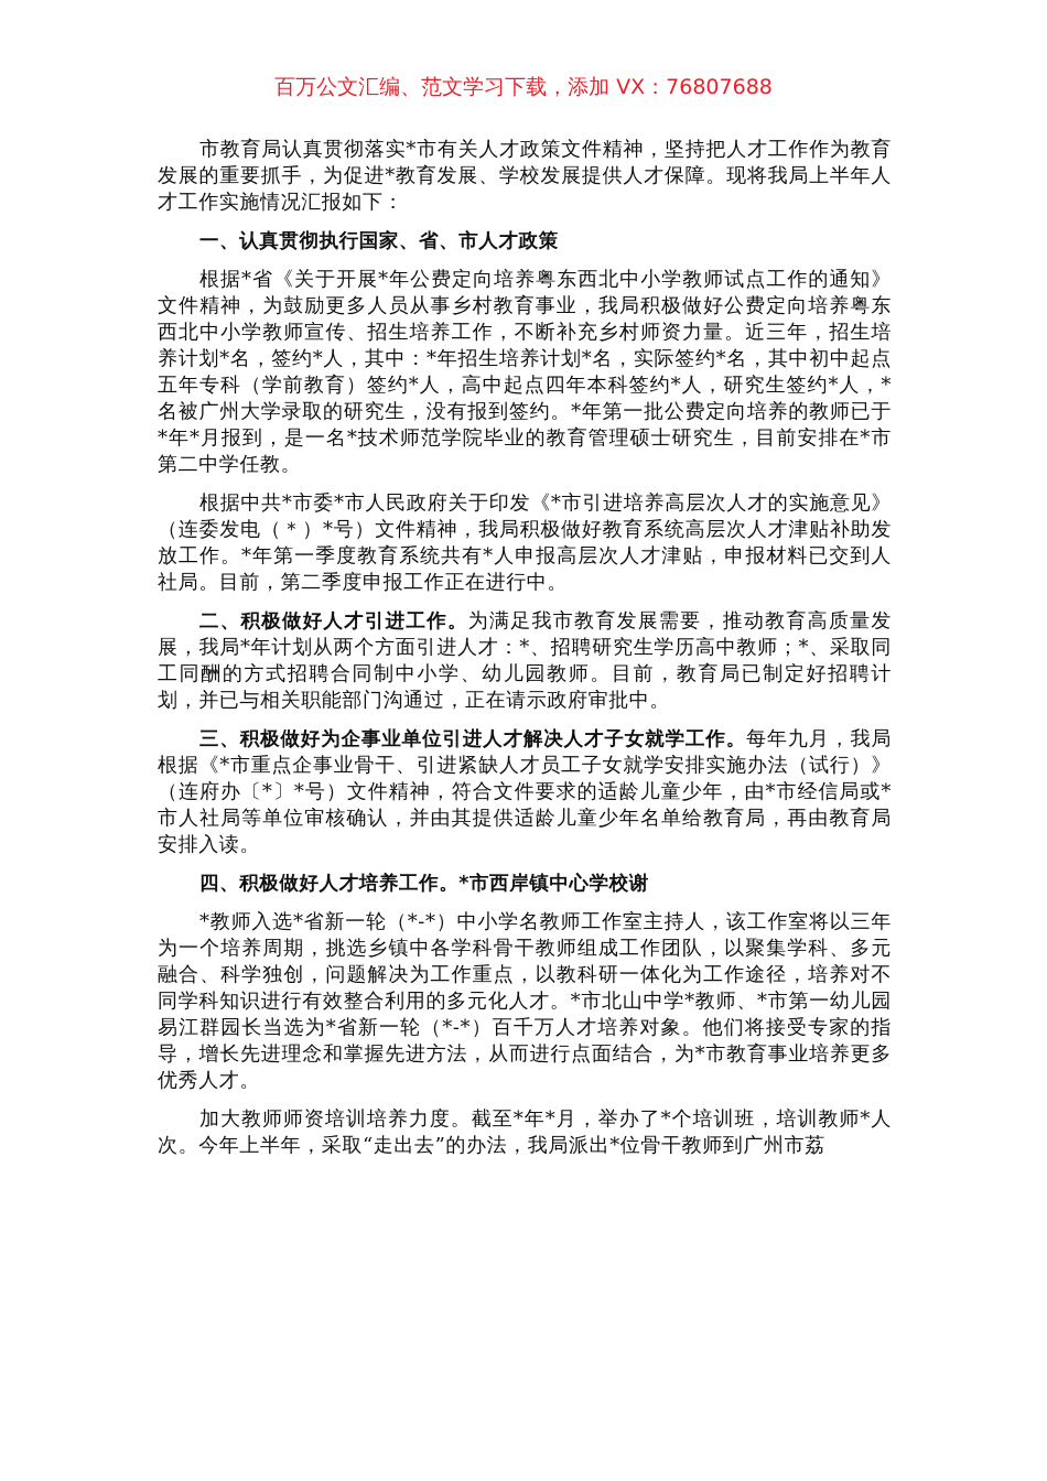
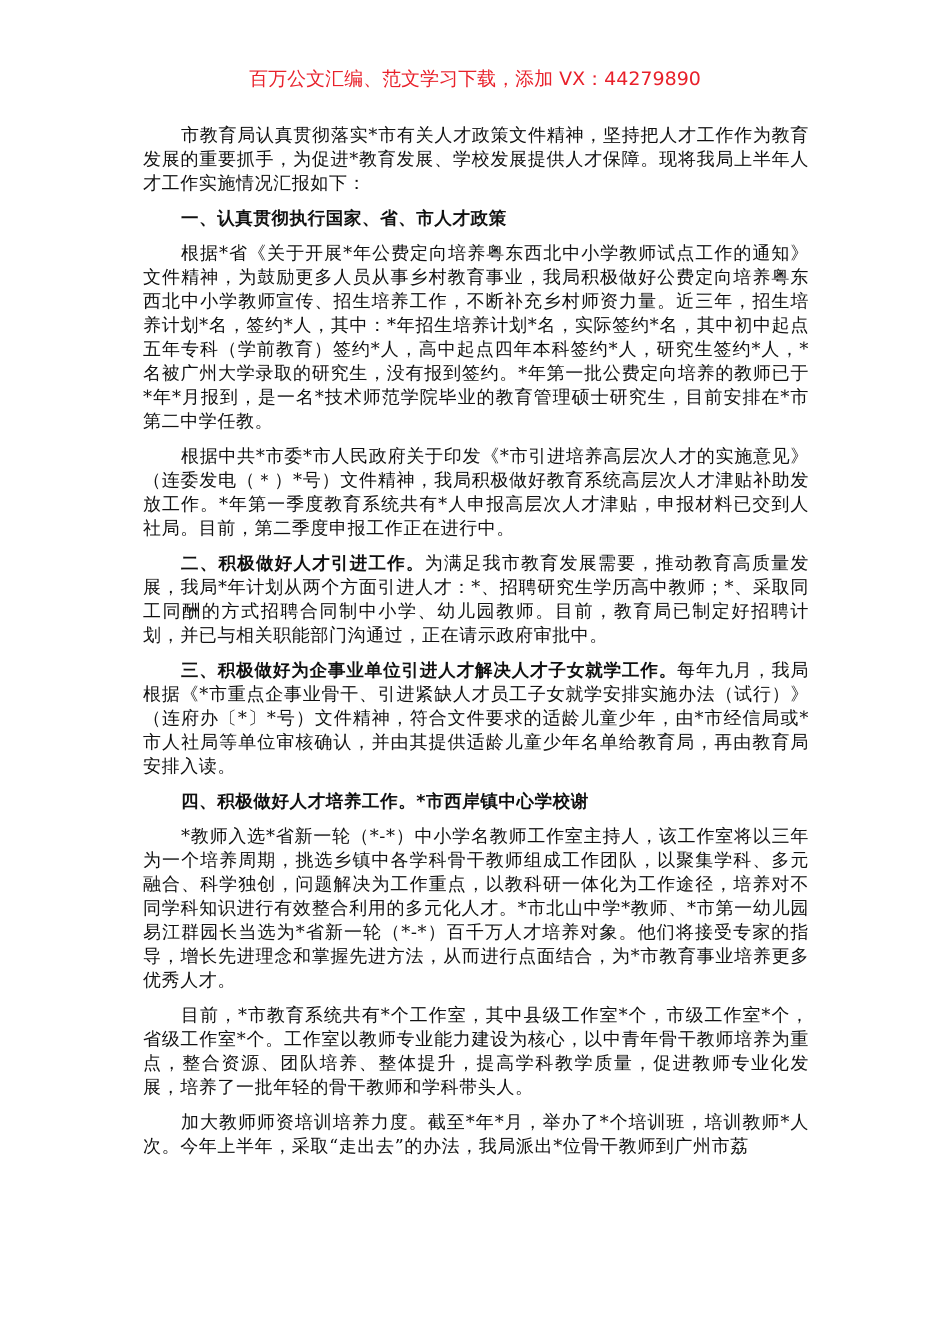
- 百万公文汇编、范文学习下载，添加 VX：76807688
+ 百万公文汇编、范文学习下载，添加 VX：44279890
  市教育局认真贯彻落实*市有关人才政策文件精神，坚持把人才工作作为教育发展的重要抓手，为促进*教育发展、学校发展提供人才保障。现将我局上半年人才工作实施情况汇报如下：
  一、认真贯彻执行国家、省、市人才政策
  根据*省《关于开展*年公费定向培养粤东西北中小学教师试点工作的通知》文件精神，为鼓励更多人员从事乡村教育事业，我局积极做好公费定向培养粤东西北中小学教师宣传、招生培养工作，不断补充乡村师资力量。近三年，招生培养计划*名，签约*人，其中：*年招生培养计划*名，实际签约*名，其中初中起点五年专科（学前教育）签约*人，高中起点四年本科签约*人，研究生签约*人，*名被广州大学录取的研究生，没有报到签约。*年第一批公费定向培养的教师已于*年*月报到，是一名*技术师范学院毕业的教育管理硕士研究生，目前安排在*市第二中学任教。
  根据中共*市委*市人民政府关于印发《*市引进培养高层次人才的实施意见》（连委发电（＊）*号）文件精神，我局积极做好教育系统高层次人才津贴补助发放工作。*年第一季度教育系统共有*人申报高层次人才津贴，申报材料已交到人社局。目前，第二季度申报工作正在进行中。
  二、积极做好人才引进工作。为满足我市教育发展需要，推动教育高质量发展，我局*年计划从两个方面引进人才：*、招聘研究生学历高中教师；*、采取同工同酬的方式招聘合同制中小学、幼儿园教师。目前，教育局已制定好招聘计划，并已与相关职能部门沟通过，正在请示政府审批中。
  三、积极做好为企事业单位引进人才解决人才子女就学工作。每年九月，我局根据《*市重点企事业骨干、引进紧缺人才员工子女就学安排实施办法（试行）》（连府办〔*〕*号）文件精神，符合文件要求的适龄儿童少年，由*市经信局或*市人社局等单位审核确认，并由其提供适龄儿童少年名单给教育局，再由教育局安排入读。
  四、积极做好人才培养工作。*市西岸镇中心学校谢
  *教师入选*省新一轮（*-*）中小学名教师工作室主持人，该工作室将以三年为一个培养周期，挑选乡镇中各学科骨干教师组成工作团队，以聚集学科、多元融合、科学独创，问题解决为工作重点，以教科研一体化为工作途径，培养对不同学科知识进行有效整合利用的多元化人才。*市北山中学*教师、*市第一幼儿园易江群园长当选为*省新一轮（*-*）百千万人才培养对象。他们将接受专家的指导，增长先进理念和掌握先进方法，从而进行点面结合，为*市教育事业培养更多优秀人才。
+ 目前，*市教育系统共有*个工作室，其中县级工作室*个，市级工作室*个，省级工作室*个。工作室以教师专业能力建设为核心，以中青年骨干教师培养为重点，整合资源、团队培养、整体提升，提高学科教学质量，促进教师专业化发展，培养了一批年轻的骨干教师和学科带头人。
  加大教师师资培训培养力度。截至*年*月，举办了*个培训班，培训教师*人次。今年上半年，采取“走出去”的办法，我局派出*位骨干教师到广州市荔
